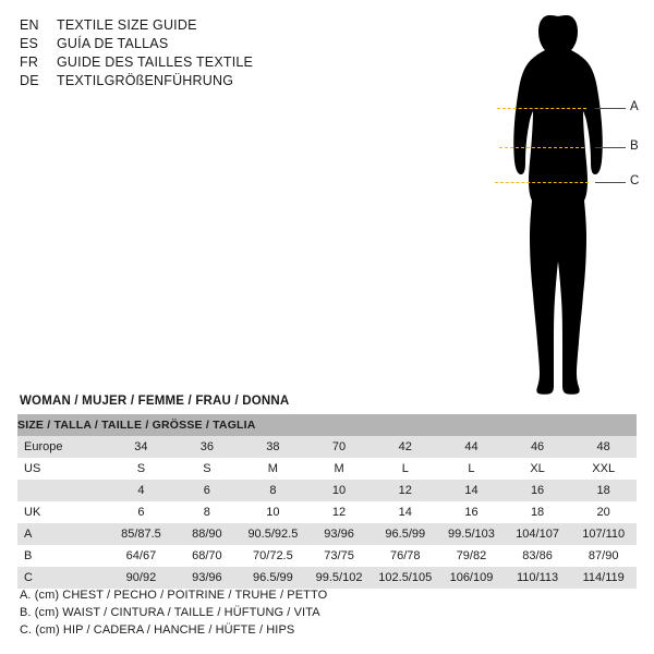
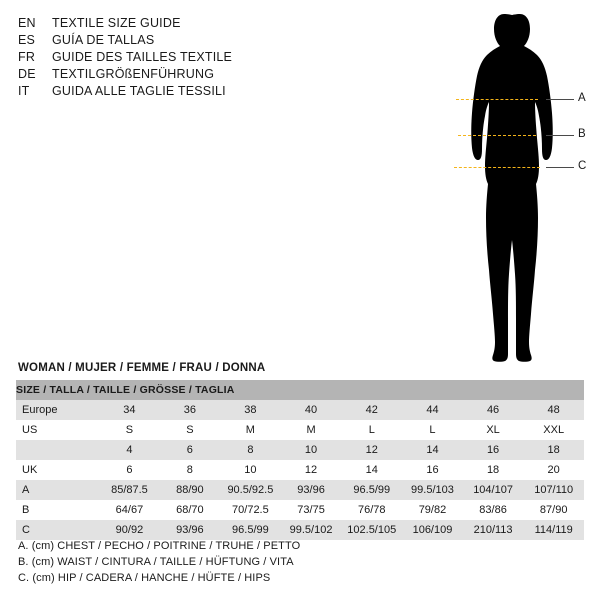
  EN
  TEXTILE SIZE GUIDE
  ES
  GUÍA DE TALLAS
  FR
  GUIDE DES TAILLES TEXTILE
  DE
  TEXTILGRÖßENFÜHRUNG
+ IT
+ GUIDA ALLE TAGLIE TESSILI
  A
  B
  C
  WOMAN / MUJER / FEMME / FRAU / DONNA
  SIZE / TALLA / TAILLE / GRÖSSE / TAGLIA
- Europe	34	36	38	70	42	44	46	48
+ Europe	34	36	38	40	42	44	46	48
  US	S	S	M	M	L	L	XL	XXL
  	4	6	8	10	12	14	16	18
  UK	6	8	10	12	14	16	18	20
  A	85/87.5	88/90	90.5/92.5	93/96	96.5/99	99.5/103	104/107	107/110
  B	64/67	68/70	70/72.5	73/75	76/78	79/82	83/86	87/90
- C	90/92	93/96	96.5/99	99.5/102	102.5/105	106/109	110/113	114/119
+ C	90/92	93/96	96.5/99	99.5/102	102.5/105	106/109	210/113	114/119
  A. (cm) CHEST / PECHO / POITRINE / TRUHE / PETTO
  B. (cm) WAIST / CINTURA / TAILLE / HÜFTUNG / VITA
  C. (cm) HIP / CADERA / HANCHE / HÜFTE / HIPS
